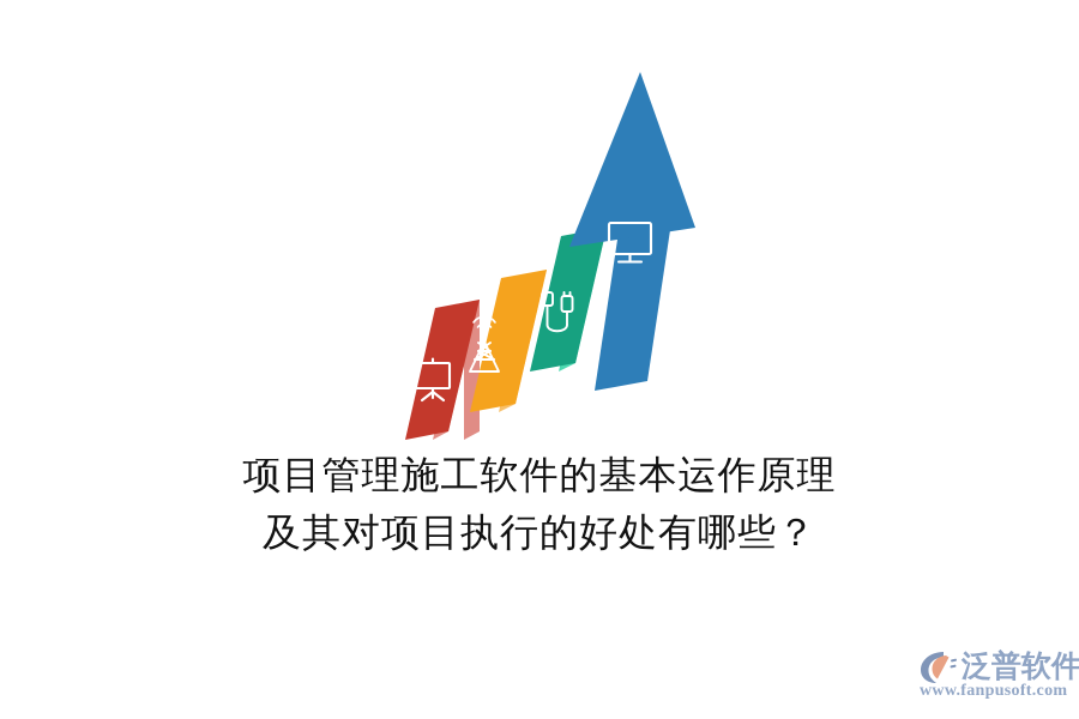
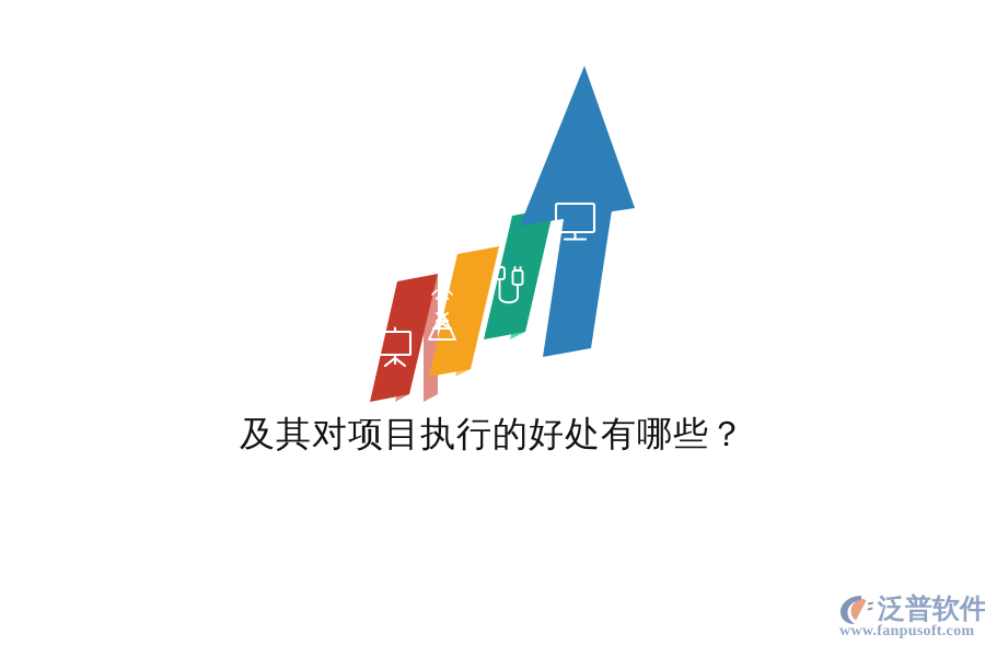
- 项目管理施工软件的基本运作原理
  及其对项目执行的好处有哪些？
  泛普软件
  www.fanpusoft.com
